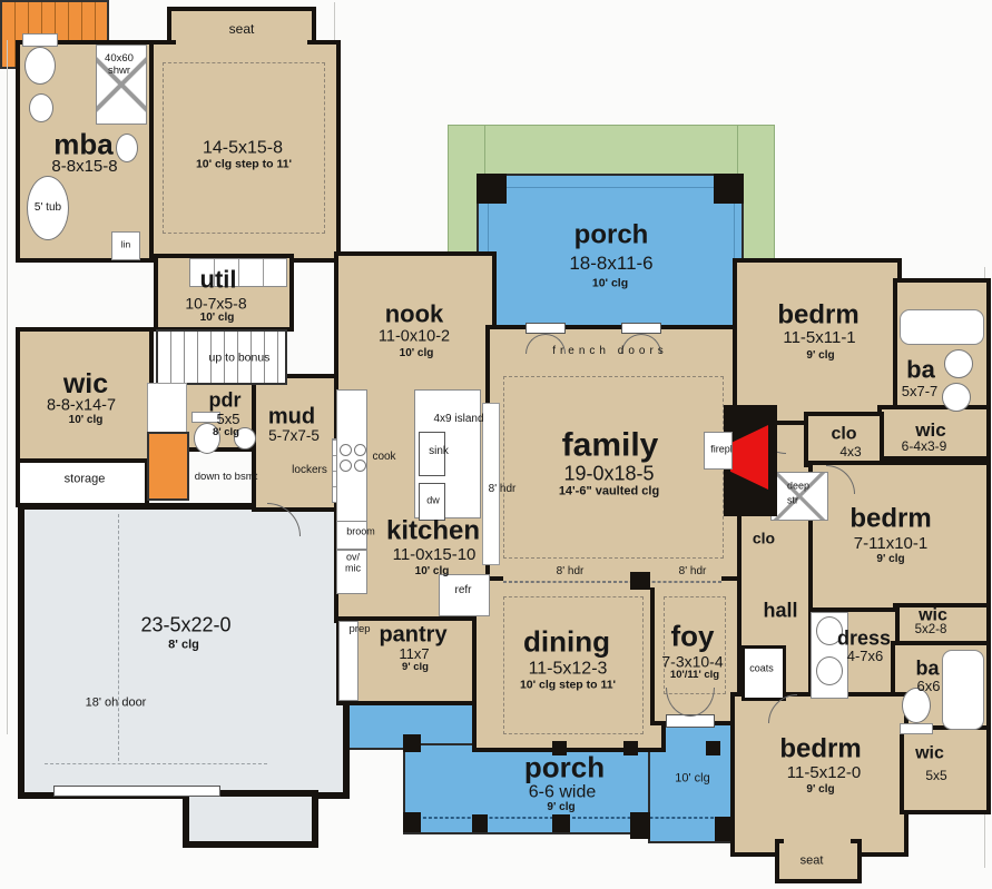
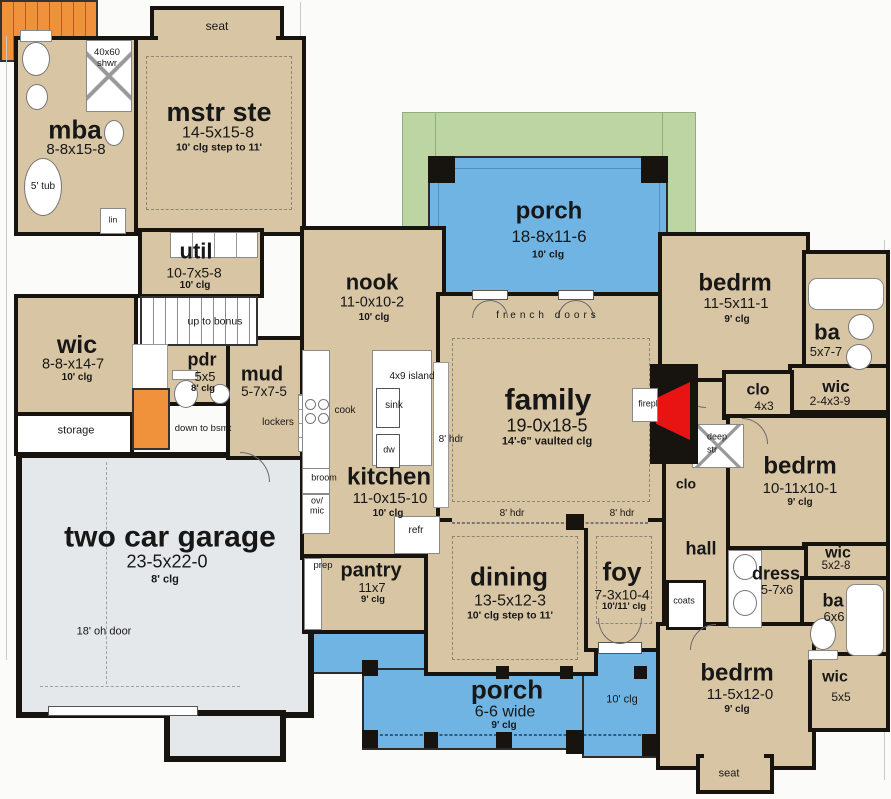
  seat
  40x60
  shwr
  mba
  8-8x15-8
  5' tub
  lin
+ mstr ste
  14-5x15-8
  10' clg step to 11'
  util
  10-7x5-8
  10' clg
  up to bonus
  wic
  8-8-x14-7
  10' clg
  pdr
  5x5
  8' clg
  mud
  5-7x7-5
  lockers
  storage
  down to bsmt
+ two car garage
  23-5x22-0
  8' clg
  18' oh door
  nook
  11-0x10-2
  10' clg
  4x9 island
  sink
  dw
  cook
  broom
  ov/
  mic
  refr
  kitchen
  11-0x15-10
  10' clg
  pantry
  11x7
  9' clg
  prep
  porch
  18-8x11-6
  10' clg
  french doors
  family
  19-0x18-5
  14'-6" vaulted clg
  8' hdr
  8' hdr
  8' hdr
  firepl
  dining
- 11-5x12-3
+ 13-5x12-3
  10' clg step to 11'
  foy
  7-3x10-4
  10'/11' clg
  porch
  6-6 wide
  9' clg
  10' clg
  bedrm
  11-5x11-1
  9' clg
  ba
  5x7-7
  wic
- 6-4x3-9
+ 2-4x3-9
  clo
  4x3
  deep
  str
  clo
  hall
  coats
  bedrm
- 7-11x10-1
+ 10-11x10-1
  9' clg
  wic
  5x2-8
  dress
- 4-7x6
+ 5-7x6
  ba
  6x6
  bedrm
  11-5x12-0
  9' clg
  wic
  5x5
  seat
